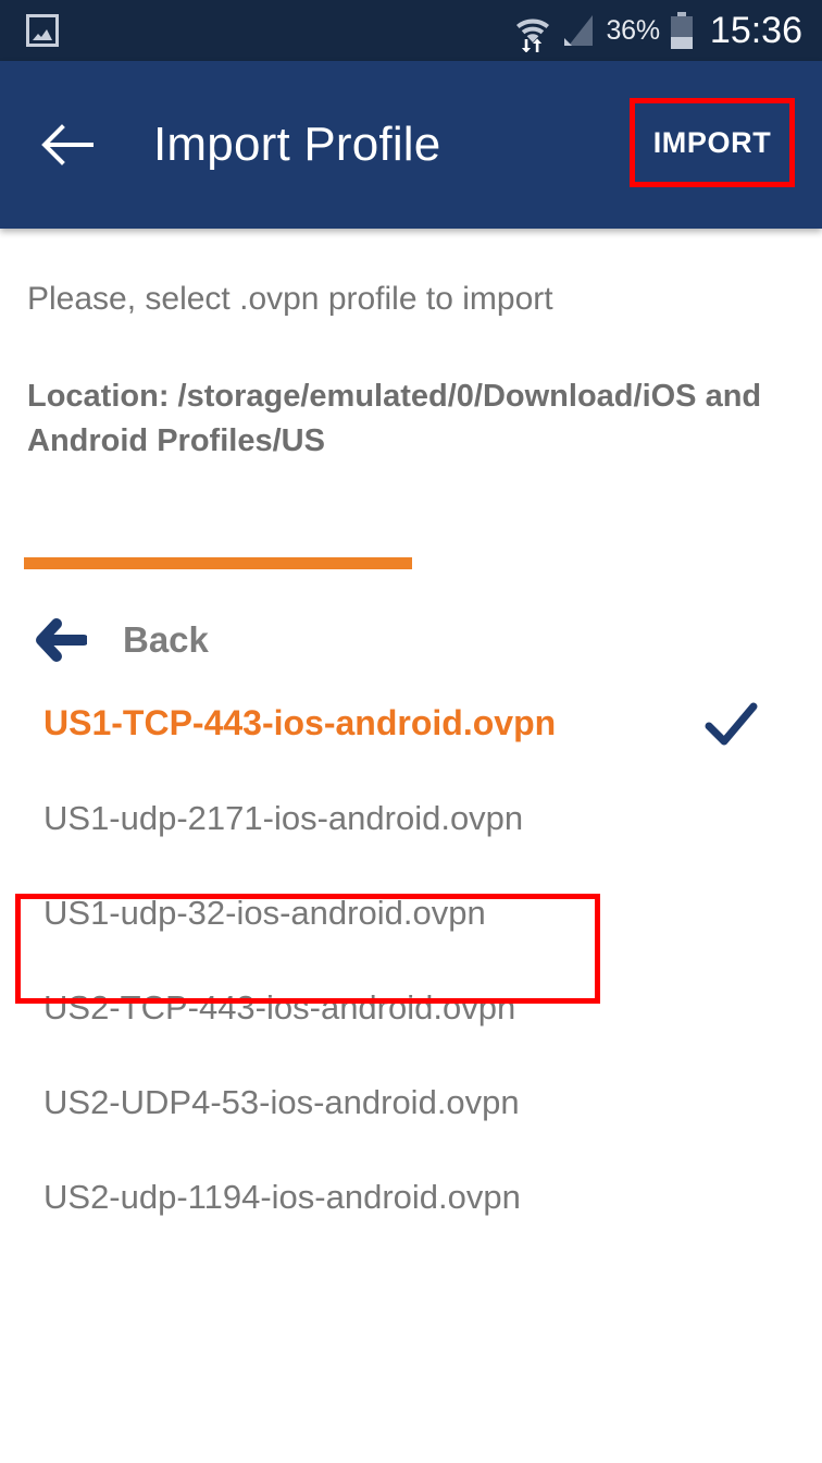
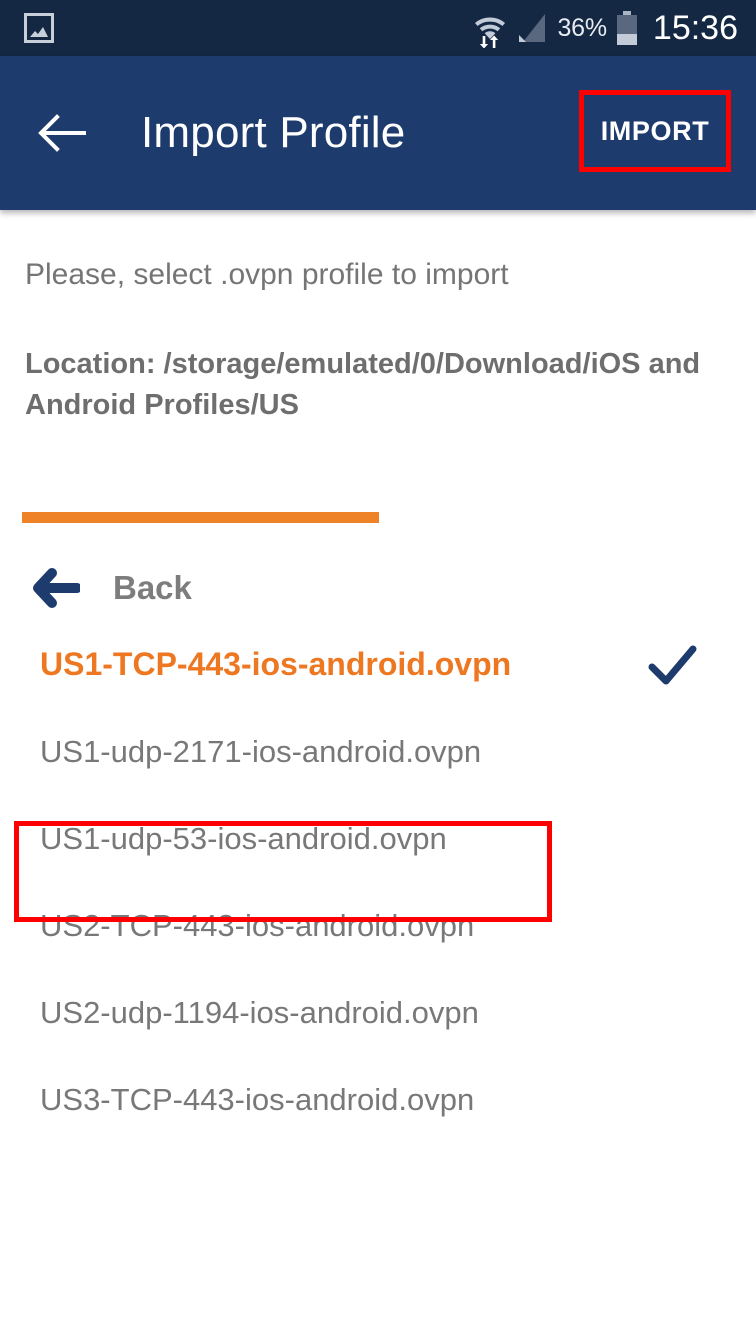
  36%
  15:36
  Import Profile
  IMPORT
  Please, select .ovpn profile to import
  Location: /storage/emulated/0/Download/iOS and Android Profiles/US
  Back
  US1-TCP-443-ios-android.ovpn
  US1-udp-2171-ios-android.ovpn
- US1-udp-32-ios-android.ovpn
+ US1-udp-53-ios-android.ovpn
  US2-TCP-443-ios-android.ovpn
- US2-UDP4-53-ios-android.ovpn
  US2-udp-1194-ios-android.ovpn
+ US3-TCP-443-ios-android.ovpn
